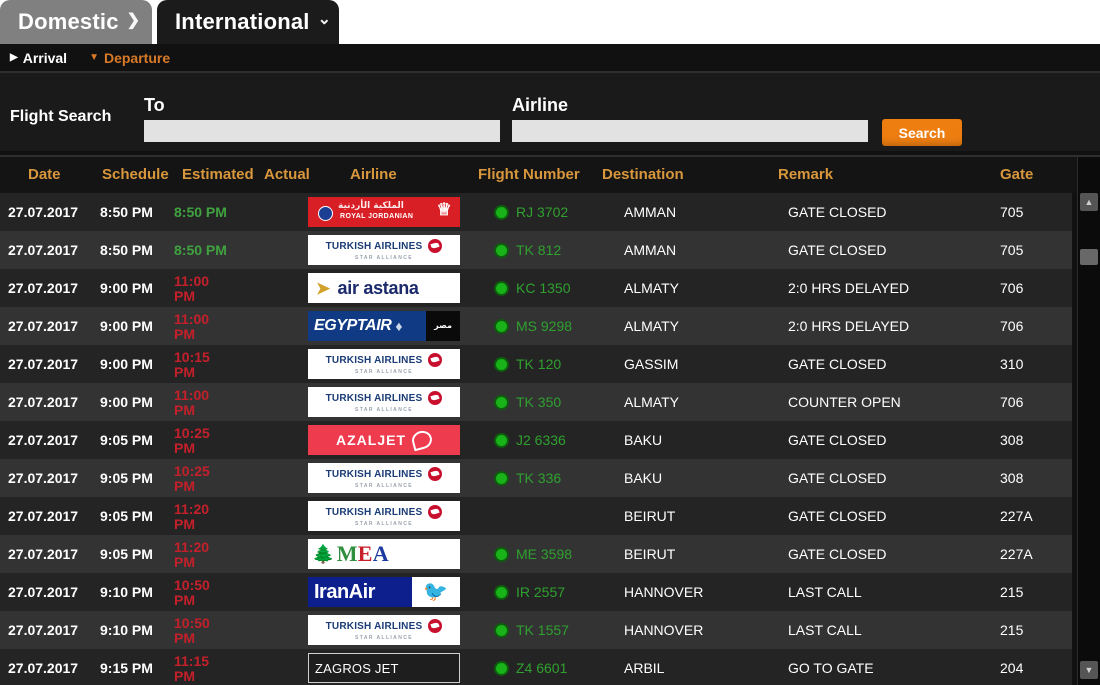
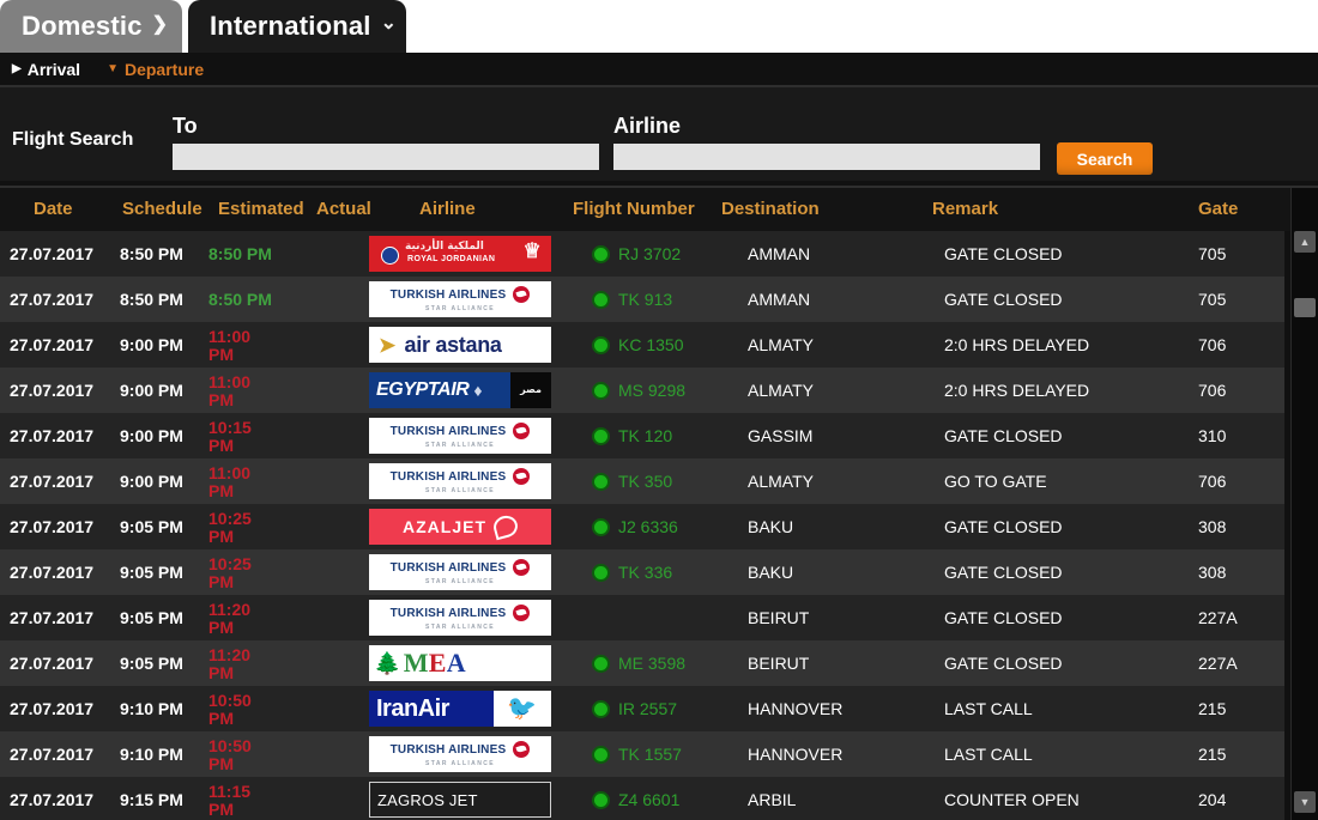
  Domestic
  ❯
  International
  ⌄
  ▶
  Arrival
  ▼
  Departure
  Flight Search
  To
  Airline
  Search
  Date
  Schedule
  Estimated
  Actual
  Airline
  Flight Number
  Destination
  Remark
  Gate
  27.07.2017
  8:50 PM
  8:50 PM
  الملكية الأردنية
  ♕
  RJ 3702
  AMMAN
  GATE CLOSED
  705
  27.07.2017
  8:50 PM
  8:50 PM
  TURKISH AIRLINES
- TK 812
+ TK 913
  AMMAN
  GATE CLOSED
  705
  27.07.2017
  9:00 PM
  11:00
  PM
  ➤
  air astana
  KC 1350
  ALMATY
  2:0 HRS DELAYED
  706
  27.07.2017
  9:00 PM
  11:00
  PM
  EGYPTAIR
  ♦
  مصر
  MS 9298
  ALMATY
  2:0 HRS DELAYED
  706
  27.07.2017
  9:00 PM
  10:15
  PM
  TURKISH AIRLINES
  TK 120
  GASSIM
  GATE CLOSED
  310
  27.07.2017
  9:00 PM
  11:00
  PM
  TURKISH AIRLINES
  TK 350
  ALMATY
- COUNTER OPEN
+ GO TO GATE
  706
  27.07.2017
  9:05 PM
  10:25
  PM
  AZALJET
  J2 6336
  BAKU
  GATE CLOSED
  308
  27.07.2017
  9:05 PM
  10:25
  PM
  TURKISH AIRLINES
  TK 336
  BAKU
  GATE CLOSED
  308
  27.07.2017
  9:05 PM
  11:20
  PM
  TURKISH AIRLINES
  BEIRUT
  GATE CLOSED
  227A
  27.07.2017
  9:05 PM
  11:20
  PM
  🌲
  M
  E
  A
  ME 3598
  BEIRUT
  GATE CLOSED
  227A
  27.07.2017
  9:10 PM
  10:50
  PM
  IranAir
  🐦
  IR 2557
  HANNOVER
  LAST CALL
  215
  27.07.2017
  9:10 PM
  10:50
  PM
  TURKISH AIRLINES
  TK 1557
  HANNOVER
  LAST CALL
  215
  27.07.2017
  9:15 PM
  11:15
  PM
  ZAGROS JET
  Z4 6601
  ARBIL
- GO TO GATE
+ COUNTER OPEN
  204
  ▲
  ▼
